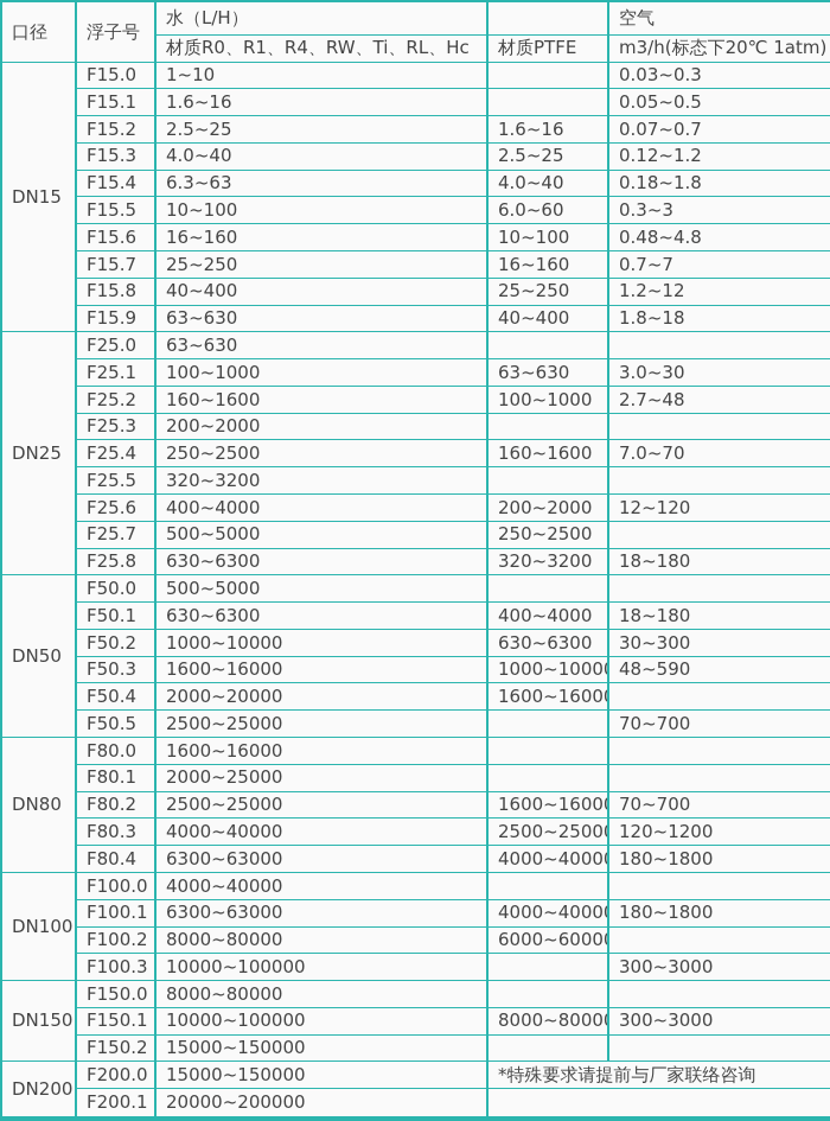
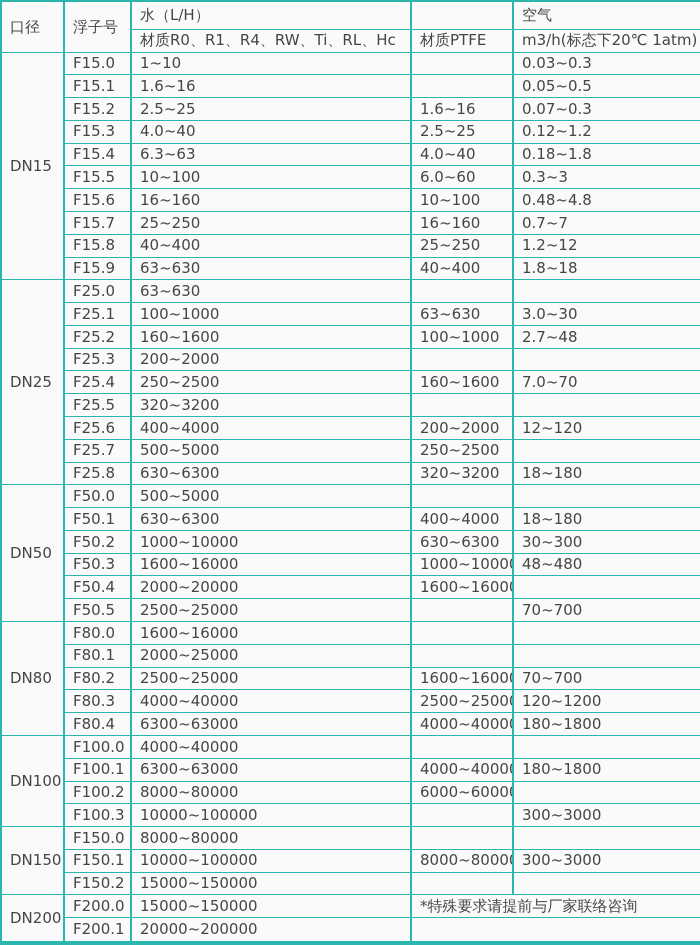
  口径	浮子号	水（L/H）		空气
  材质R0、R1、R4、RW、Ti、RL、Hc	材质PTFE	m3/h(标态下20℃ 1atm)
  DN15	F15.0	1~10		0.03~0.3
  F15.1	1.6~16		0.05~0.5
- F15.2	2.5~25	1.6~16	0.07~0.7
+ F15.2	2.5~25	1.6~16	0.07~0.3
  F15.3	4.0~40	2.5~25	0.12~1.2
  F15.4	6.3~63	4.0~40	0.18~1.8
  F15.5	10~100	6.0~60	0.3~3
  F15.6	16~160	10~100	0.48~4.8
  F15.7	25~250	16~160	0.7~7
  F15.8	40~400	25~250	1.2~12
  F15.9	63~630	40~400	1.8~18
  DN25	F25.0	63~630
  F25.1	100~1000	63~630	3.0~30
  F25.2	160~1600	100~1000	2.7~48
  F25.3	200~2000
  F25.4	250~2500	160~1600	7.0~70
  F25.5	320~3200
  F25.6	400~4000	200~2000	12~120
  F25.7	500~5000	250~2500
  F25.8	630~6300	320~3200	18~180
  DN50	F50.0	500~5000
  F50.1	630~6300	400~4000	18~180
  F50.2	1000~10000	630~6300	30~300
- F50.3	1600~16000	1000~1000	48~590
+ F50.3	1600~16000	1000~1000	48~480
  F50.4	2000~20000	1600~1600
  F50.5	2500~25000		70~700
  DN80	F80.0	1600~16000
  F80.1	2000~25000
  F80.2	2500~25000	1600~1600	70~700
  F80.3	4000~40000	2500~2500	120~1200
  F80.4	6300~63000	4000~4000	180~1800
  DN100	F100.0	4000~40000
  F100.1	6300~63000	4000~4000	180~1800
  F100.2	8000~80000	6000~6000
  F100.3	10000~100000		300~3000
  DN150	F150.0	8000~80000
  F150.1	10000~100000	8000~8000	300~3000
  F150.2	15000~150000
  DN200	F200.0	15000~150000	*特殊要求请提前与厂家联络咨询
  F200.1	20000~200000
